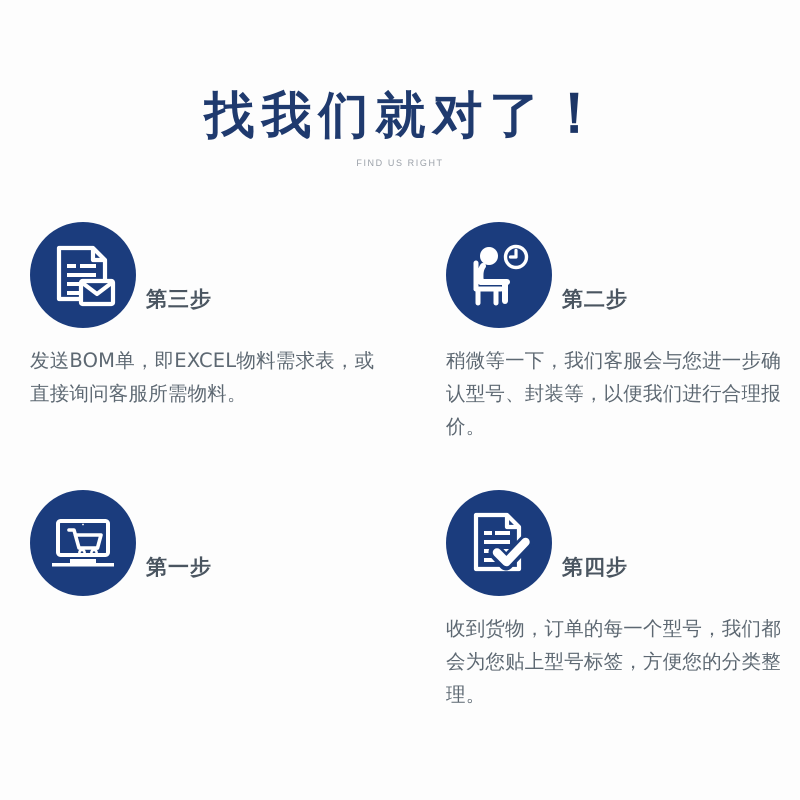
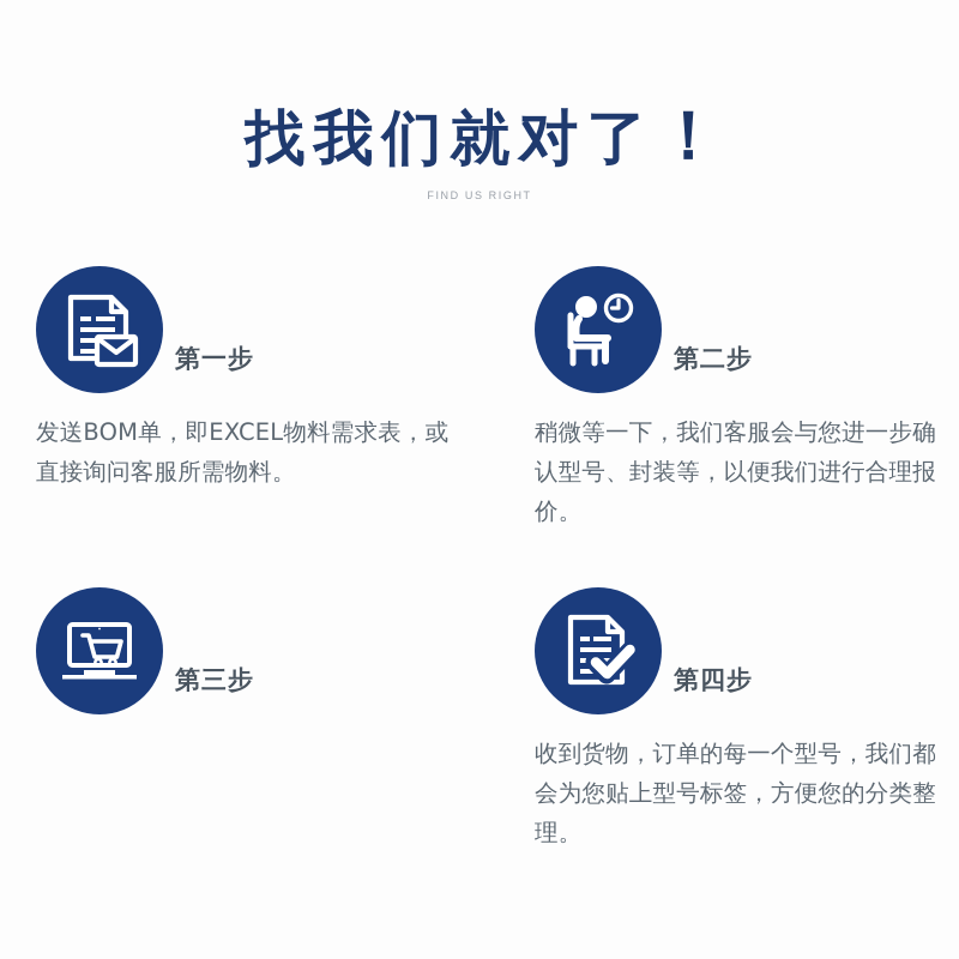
  找我们就对了！
  FIND US RIGHT
- 第三步
+ 第一步
  发送BOM单，即EXCEL物料需求表，或直接询问客服所需物料。
  第二步
  稍微等一下，我们客服会与您进一步确认型号、封装等，以便我们进行合理报价。
- 第一步
+ 第三步
  第四步
  收到货物，订单的每一个型号，我们都会为您贴上型号标签，方便您的分类整理。
